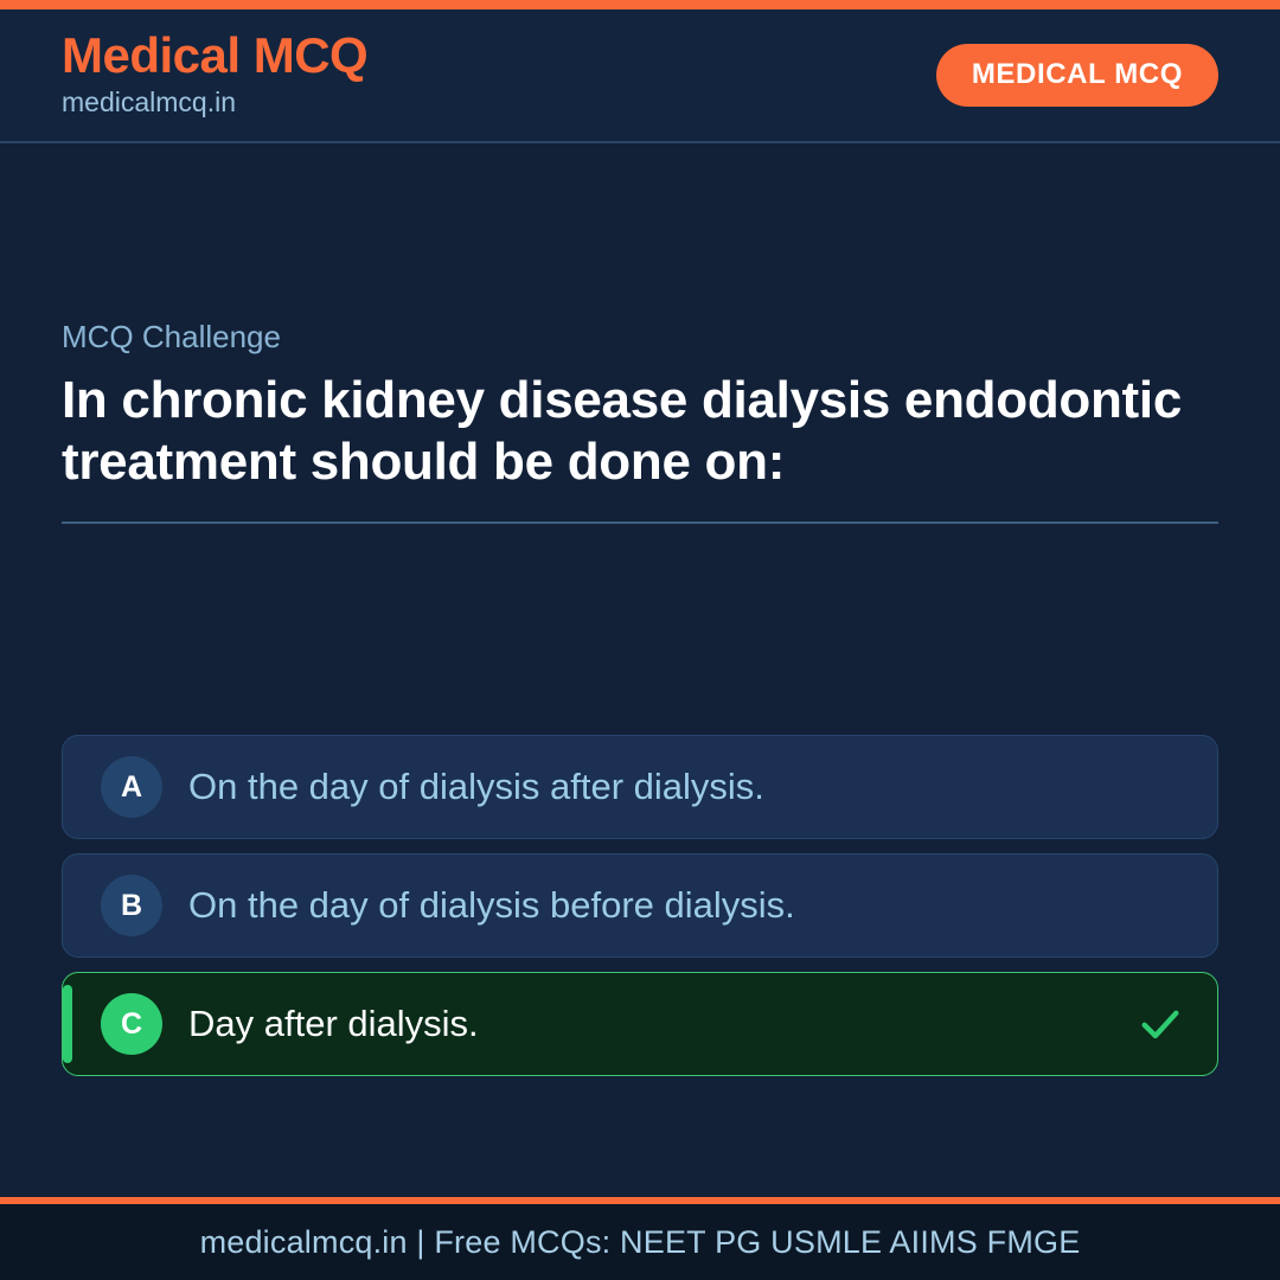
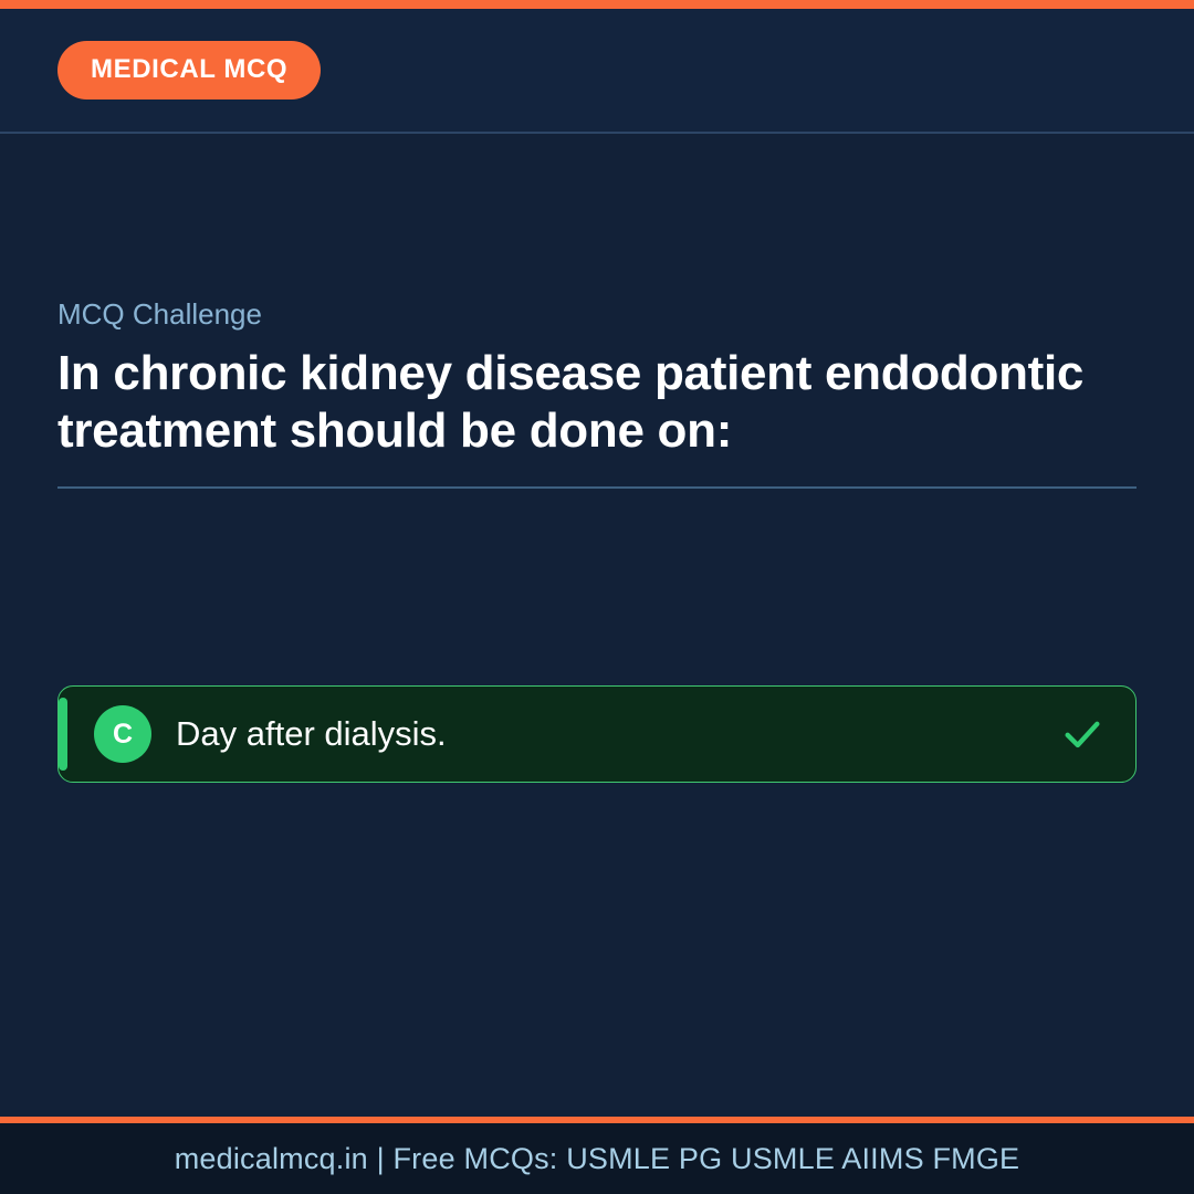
- Medical MCQ
- medicalmcq.in
  MEDICAL MCQ
  MCQ Challenge
- In chronic kidney disease dialysis endodontic treatment should be done on:
+ In chronic kidney disease patient endodontic treatment should be done on:
- A
- On the day of dialysis after dialysis.
- B
- On the day of dialysis before dialysis.
  C
  Day after dialysis.
- medicalmcq.in | Free MCQs: NEET PG USMLE AIIMS FMGE
+ medicalmcq.in | Free MCQs: USMLE PG USMLE AIIMS FMGE
